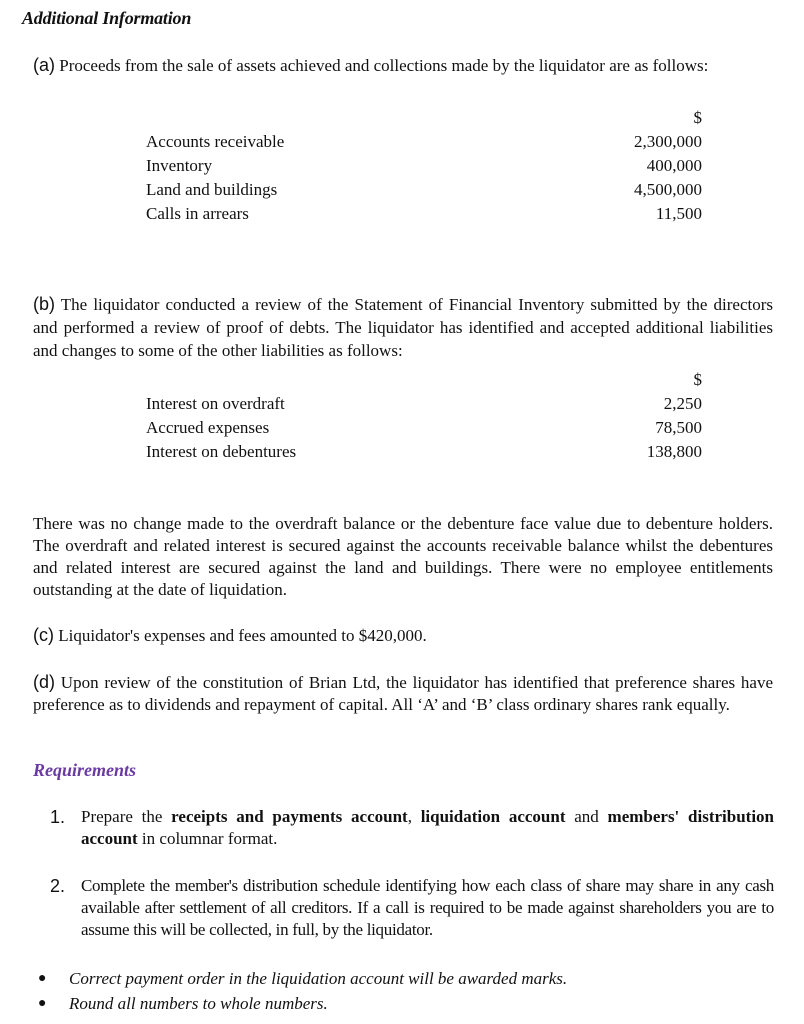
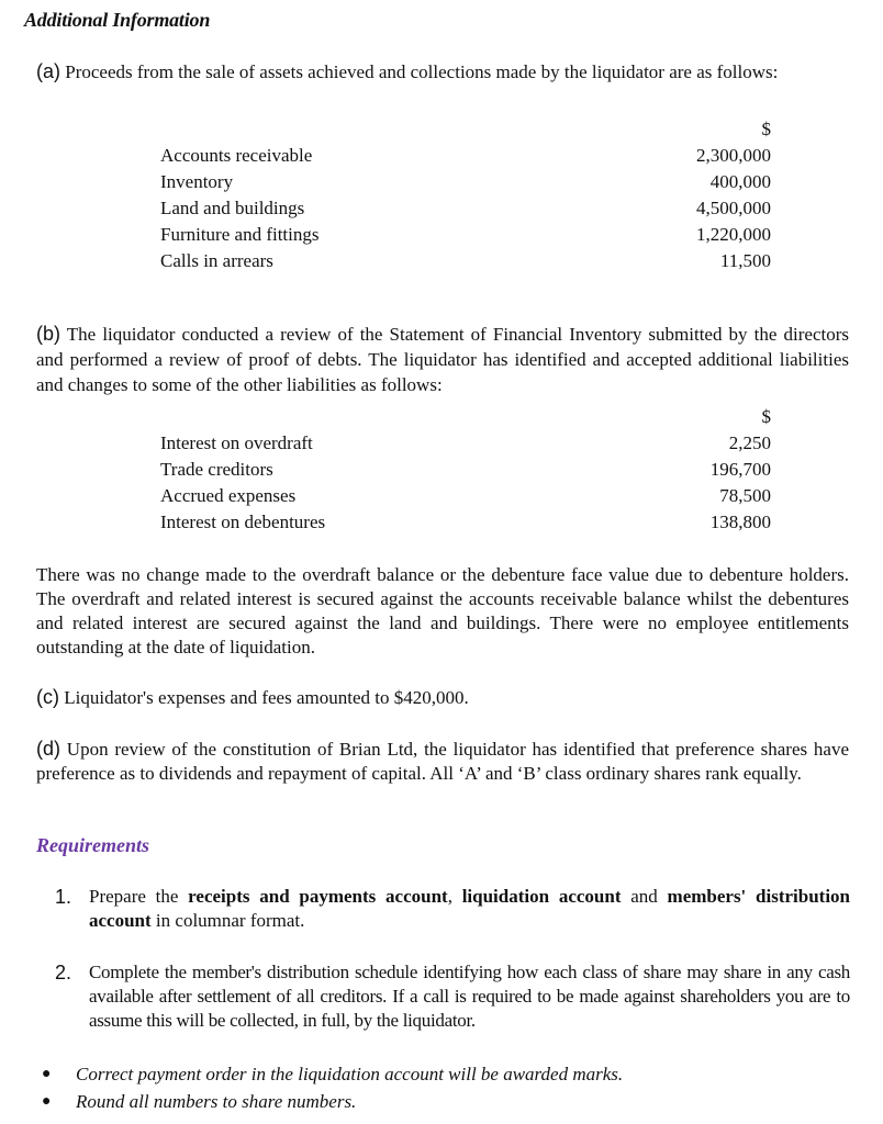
  Additional Information
  (a) Proceeds from the sale of assets achieved and collections made by the liquidator are as follows:
  $
  Accounts receivable
  2,300,000
  Inventory
  400,000
  Land and buildings
  4,500,000
+ Furniture and fittings
+ 1,220,000
  Calls in arrears
  11,500
  (b) The liquidator conducted a review of the Statement of Financial Inventory submitted by the directors and performed a review of proof of debts. The liquidator has identified and accepted additional liabilities and changes to some of the other liabilities as follows:
  $
  Interest on overdraft
  2,250
+ Trade creditors
+ 196,700
  Accrued expenses
  78,500
  Interest on debentures
  138,800
  There was no change made to the overdraft balance or the debenture face value due to debenture holders. The overdraft and related interest is secured against the accounts receivable balance whilst the debentures and related interest are secured against the land and buildings. There were no employee entitlements outstanding at the date of liquidation.
  (c) Liquidator's expenses and fees amounted to $420,000.
  (d) Upon review of the constitution of Brian Ltd, the liquidator has identified that preference shares have preference as to dividends and repayment of capital. All ‘A’ and ‘B’ class ordinary shares rank equally.
  Requirements
  1.
  Prepare the receipts and payments account, liquidation account and members' distribution account in columnar format.
  2.
  Complete the member's distribution schedule identifying how each class of share may share in any cash available after settlement of all creditors. If a call is required to be made against shareholders you are to assume this will be collected, in full, by the liquidator.
  ●
  Correct payment order in the liquidation account will be awarded marks.
  ●
- Round all numbers to whole numbers.
+ Round all numbers to share numbers.
